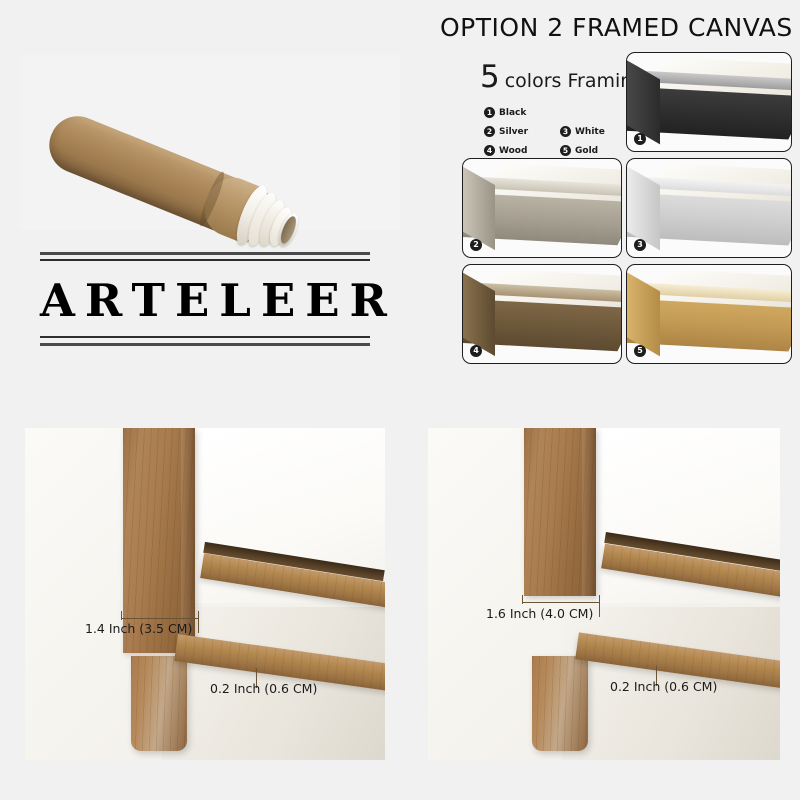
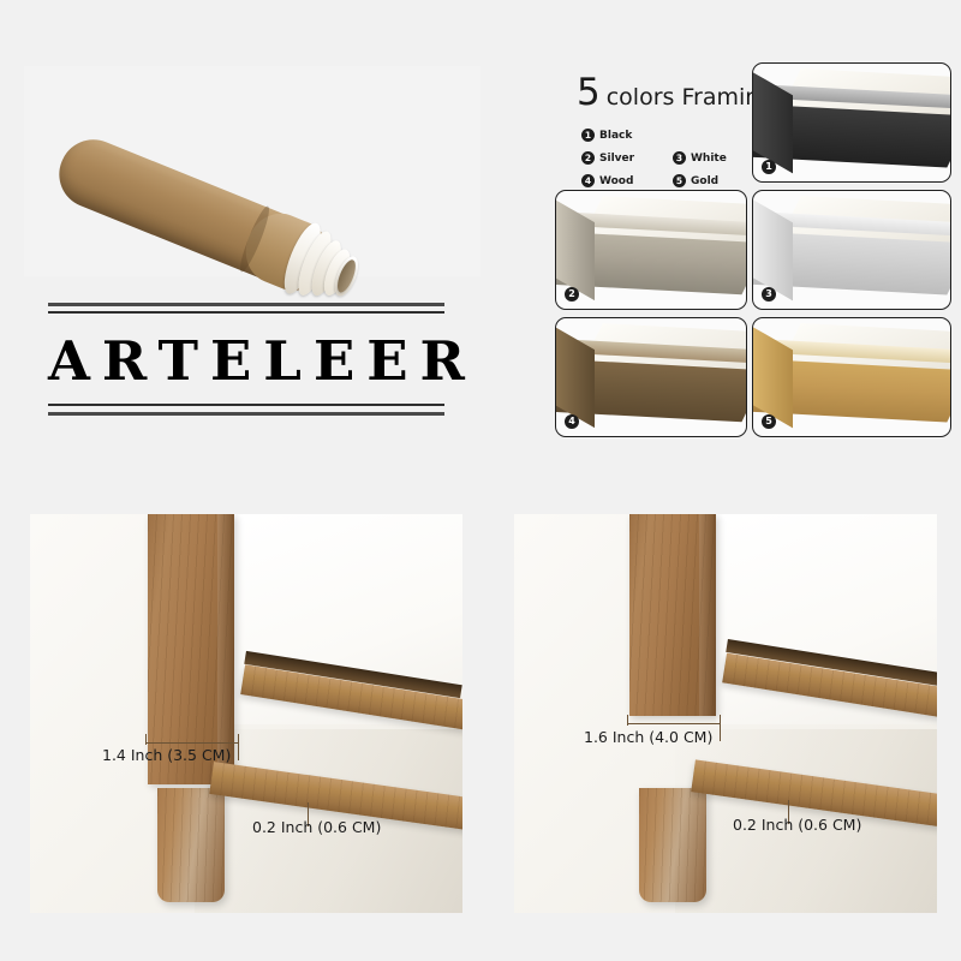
  ARTELEER
- OPTION 2 FRAMED CANVAS
  5
  colors Frami
  1
  Black
  2
  Silver
  3
  White
  4
  Wood
  5
  Gold
  1
  2
  3
  4
  5
  1.4 Inch (3.5 CM)
  0.2 Inch (0.6 CM)
  1.6 Inch (4.0 CM)
  0.2 Inch (0.6 CM)
